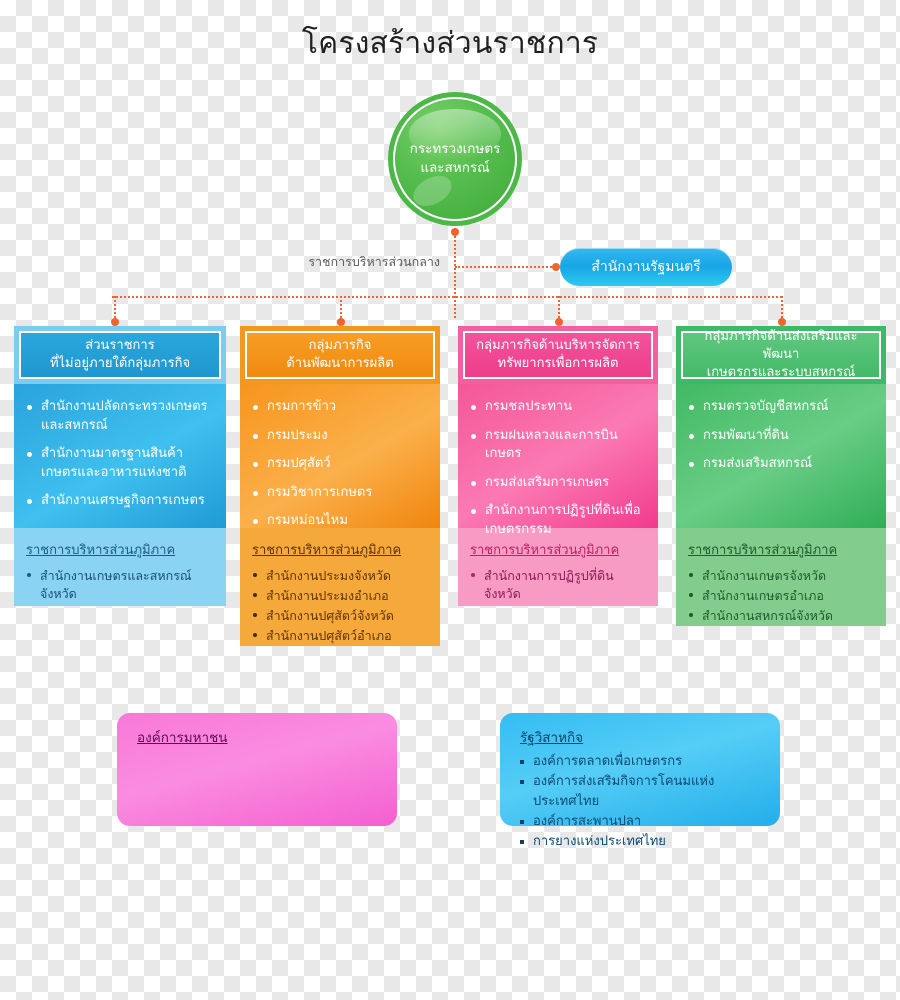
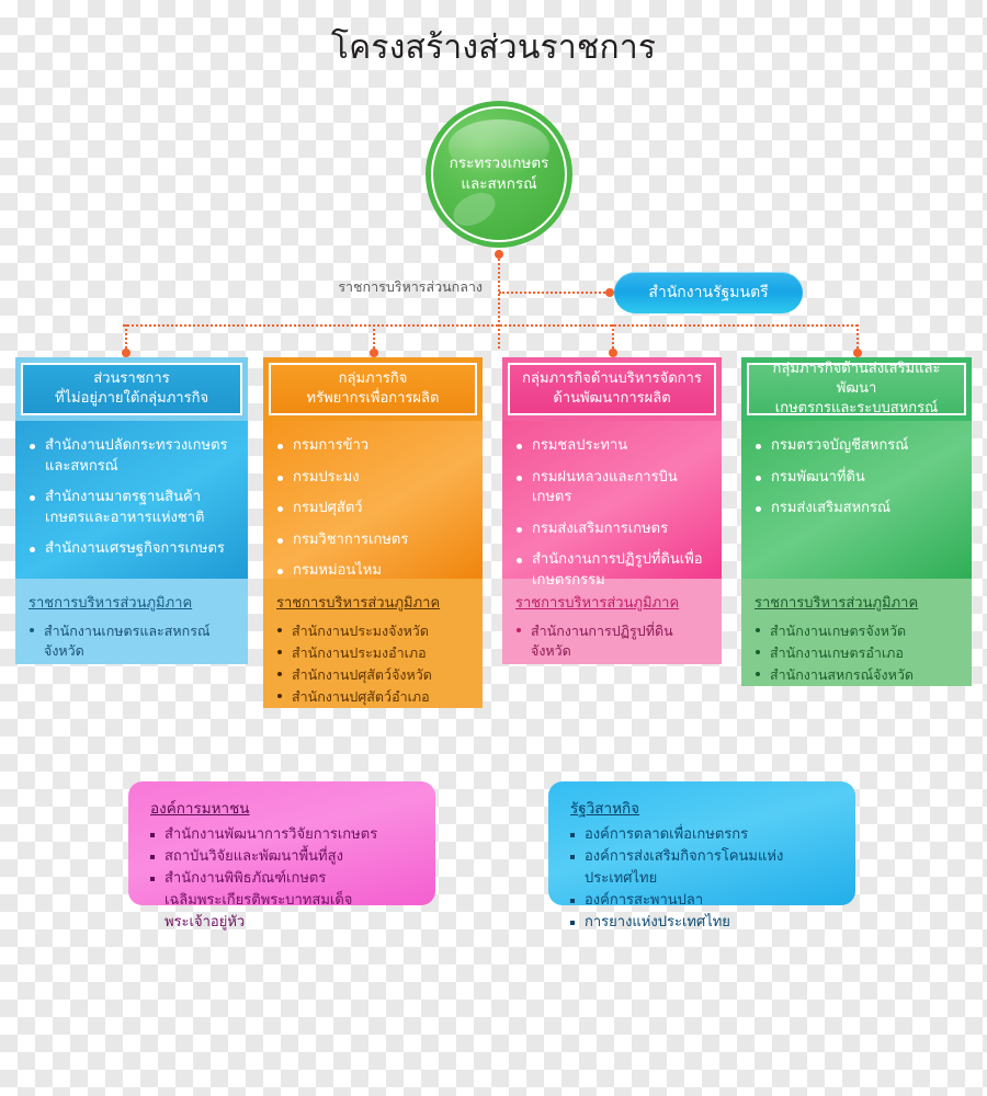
  โครงสร้างส่วนราชการ
  กระทรวงเกษตร
  และสหกรณ์
  ราชการบริหารส่วนกลาง
  สำนักงานรัฐมนตรี
  ส่วนราชการ
  ที่ไม่อยู่ภายใต้กลุ่มภารกิจ
  สำนักงานปลัดกระทรวงเกษตรและสหกรณ์
  สำนักงานมาตรฐานสินค้าเกษตรและอาหารแห่งชาติ
  สำนักงานเศรษฐกิจการเกษตร
  ราชการบริหารส่วนภูมิภาค
  สำนักงานเกษตรและสหกรณ์จังหวัด
  กลุ่มภารกิจ
- ด้านพัฒนาการผลิต
+ ทรัพยากรเพื่อการผลิต
  กรมการข้าว
  กรมประมง
  กรมปศุสัตว์
  กรมวิชาการเกษตร
  กรมหม่อนไหม
  ราชการบริหารส่วนภูมิภาค
  สำนักงานประมงจังหวัด
  สำนักงานประมงอำเภอ
  สำนักงานปศุสัตว์จังหวัด
  สำนักงานปศุสัตว์อำเภอ
  กลุ่มภารกิจด้านบริหารจัดการ
- ทรัพยากรเพื่อการผลิต
+ ด้านพัฒนาการผลิต
  กรมชลประทาน
  กรมฝนหลวงและการบินเกษตร
  กรมส่งเสริมการเกษตร
  สำนักงานการปฏิรูปที่ดินเพื่อเกษตรกรรม
  ราชการบริหารส่วนภูมิภาค
  สำนักงานการปฏิรูปที่ดินจังหวัด
  กลุ่มภารกิจด้านส่งเสริมและพัฒนา
  เกษตรกรและระบบสหกรณ์
  กรมตรวจบัญชีสหกรณ์
  กรมพัฒนาที่ดิน
  กรมส่งเสริมสหกรณ์
  ราชการบริหารส่วนภูมิภาค
  สำนักงานเกษตรจังหวัด
  สำนักงานเกษตรอำเภอ
  สำนักงานสหกรณ์จังหวัด
  องค์การมหาชน
+ สำนักงานพัฒนาการวิจัยการเกษตร
+ สถาบันวิจัยและพัฒนาพื้นที่สูง
+ สำนักงานพิพิธภัณฑ์เกษตรเฉลิมพระเกียรติพระบาทสมเด็จพระเจ้าอยู่หัว
  รัฐวิสาหกิจ
  องค์การตลาดเพื่อเกษตรกร
  องค์การส่งเสริมกิจการโคนมแห่งประเทศไทย
  องค์การสะพานปลา
  การยางแห่งประเทศไทย
